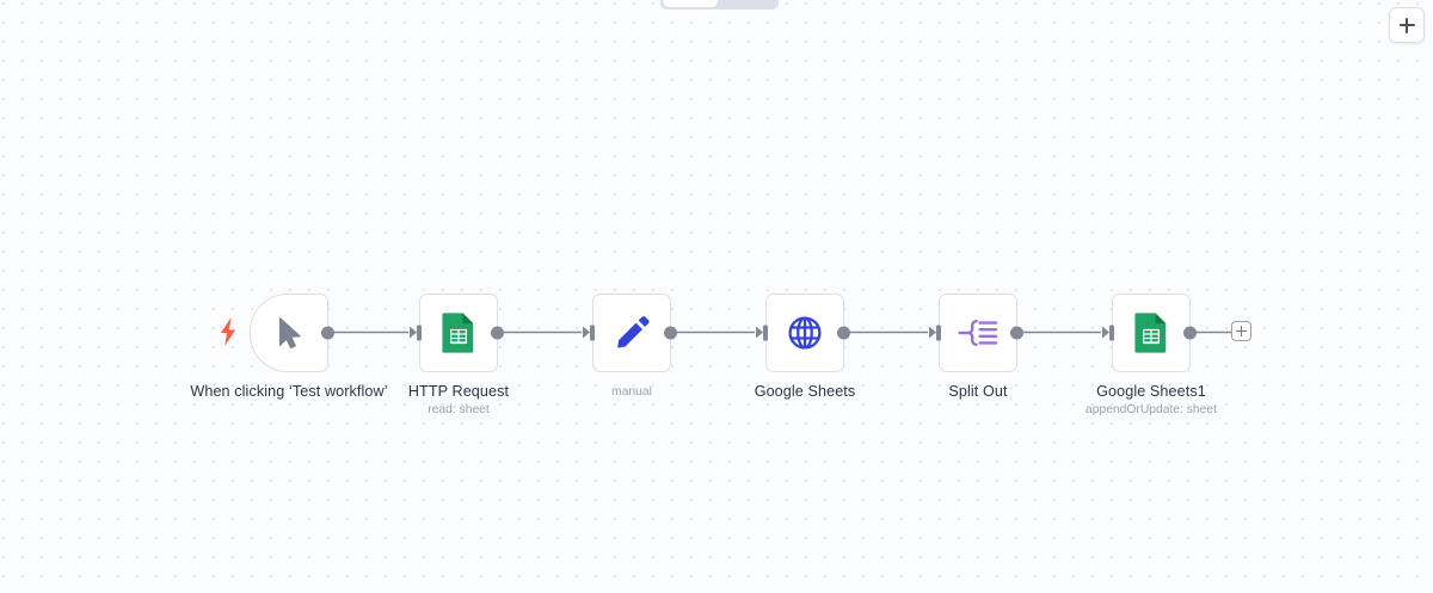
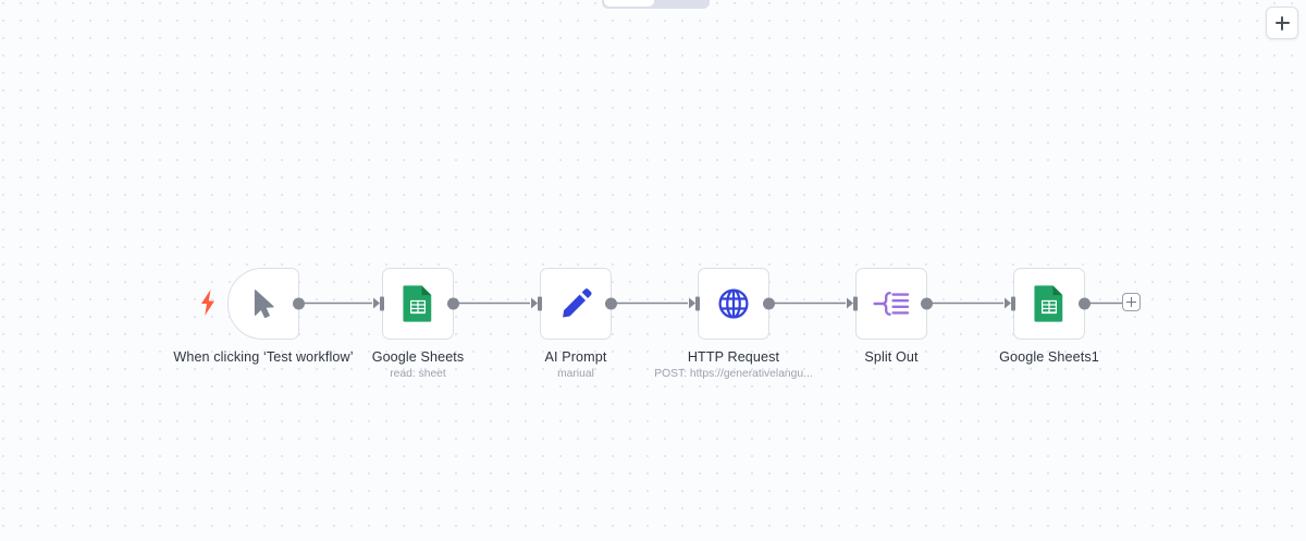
  When clicking ‘Test workflow’
- HTTP Request
+ Google Sheets
  read: sheet
+ AI Prompt
  manual
- Google Sheets
+ HTTP Request
+ POST: https://generativelangu...
  Split Out
  Google Sheets1
- appendOrUpdate: sheet
